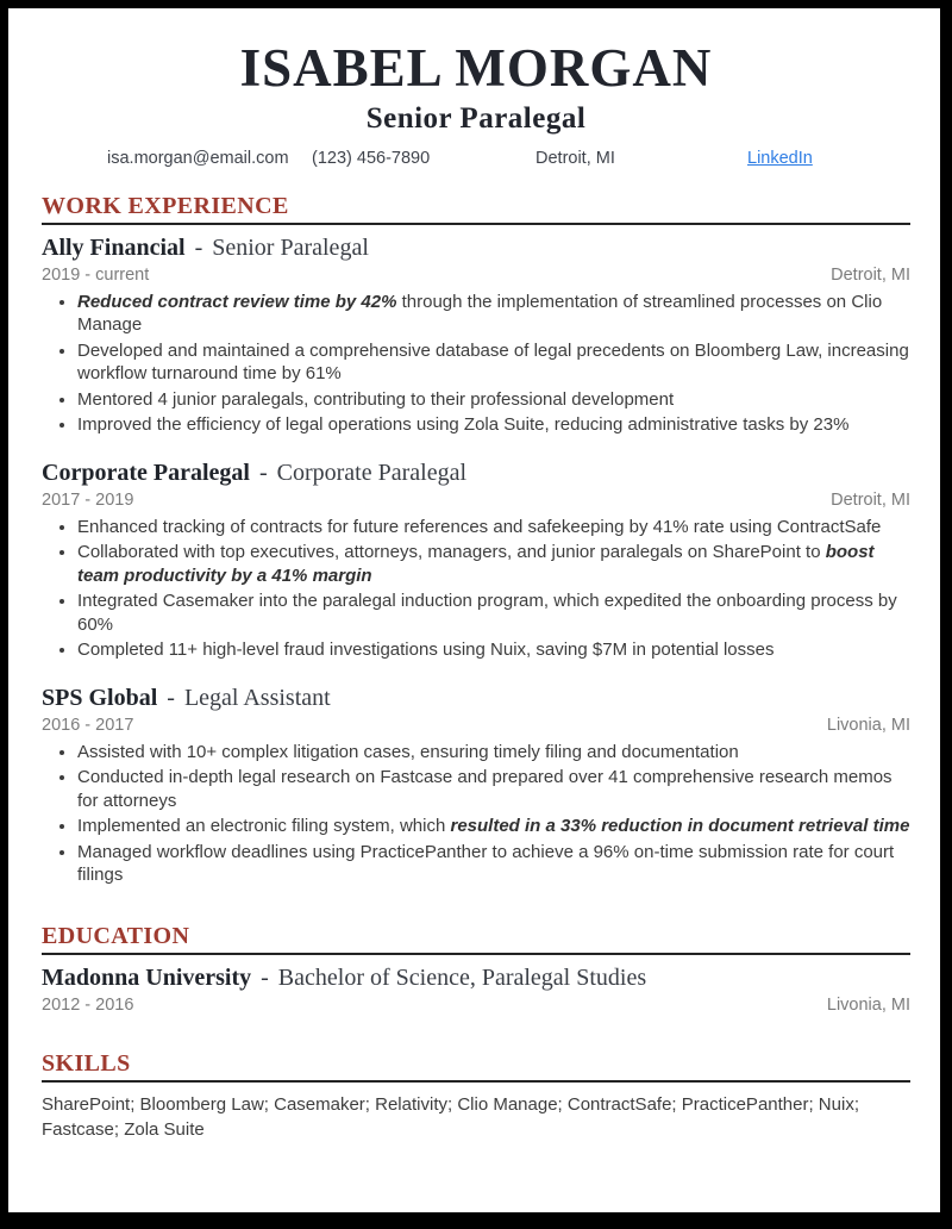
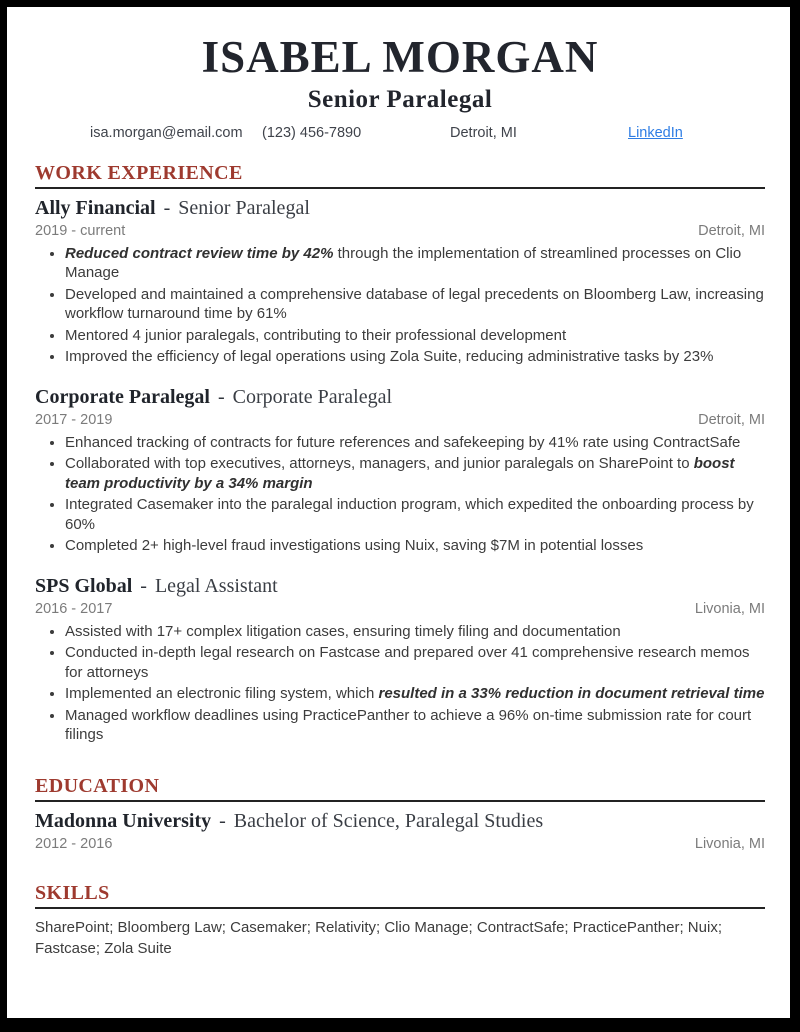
  ISABEL MORGAN
  Senior Paralegal
  isa.morgan@email.com
  (123) 456-7890
  Detroit, MI
  LinkedIn
  WORK EXPERIENCE
  Ally Financial - Senior Paralegal
  2019 - current
  Detroit, MI
  Reduced contract review time by 42% through the implementation of streamlined processes on Clio Manage
  Developed and maintained a comprehensive database of legal precedents on Bloomberg Law, increasing workflow turnaround time by 61%
  Mentored 4 junior paralegals, contributing to their professional development
  Improved the efficiency of legal operations using Zola Suite, reducing administrative tasks by 23%
  Corporate Paralegal - Corporate Paralegal
  2017 - 2019
  Detroit, MI
  Enhanced tracking of contracts for future references and safekeeping by 41% rate using ContractSafe
- Collaborated with top executives, attorneys, managers, and junior paralegals on SharePoint to boost team productivity by a 41% margin
+ Collaborated with top executives, attorneys, managers, and junior paralegals on SharePoint to boost team productivity by a 34% margin
  Integrated Casemaker into the paralegal induction program, which expedited the onboarding process by 60%
- Completed 11+ high-level fraud investigations using Nuix, saving $7M in potential losses
+ Completed 2+ high-level fraud investigations using Nuix, saving $7M in potential losses
  SPS Global - Legal Assistant
  2016 - 2017
  Livonia, MI
- Assisted with 10+ complex litigation cases, ensuring timely filing and documentation
+ Assisted with 17+ complex litigation cases, ensuring timely filing and documentation
  Conducted in-depth legal research on Fastcase and prepared over 41 comprehensive research memos for attorneys
  Implemented an electronic filing system, which resulted in a 33% reduction in document retrieval time
  Managed workflow deadlines using PracticePanther to achieve a 96% on-time submission rate for court filings
  EDUCATION
  Madonna University - Bachelor of Science, Paralegal Studies
  2012 - 2016
  Livonia, MI
  SKILLS
  SharePoint; Bloomberg Law; Casemaker; Relativity; Clio Manage; ContractSafe; PracticePanther; Nuix; Fastcase; Zola Suite
